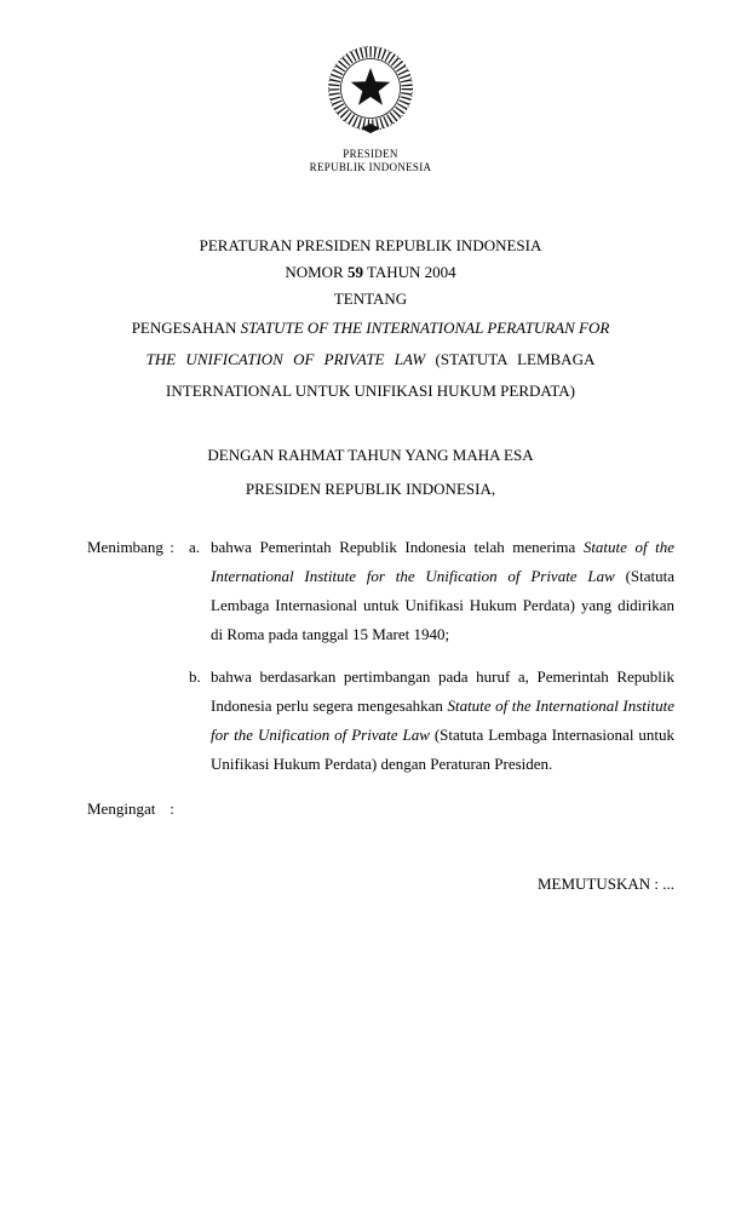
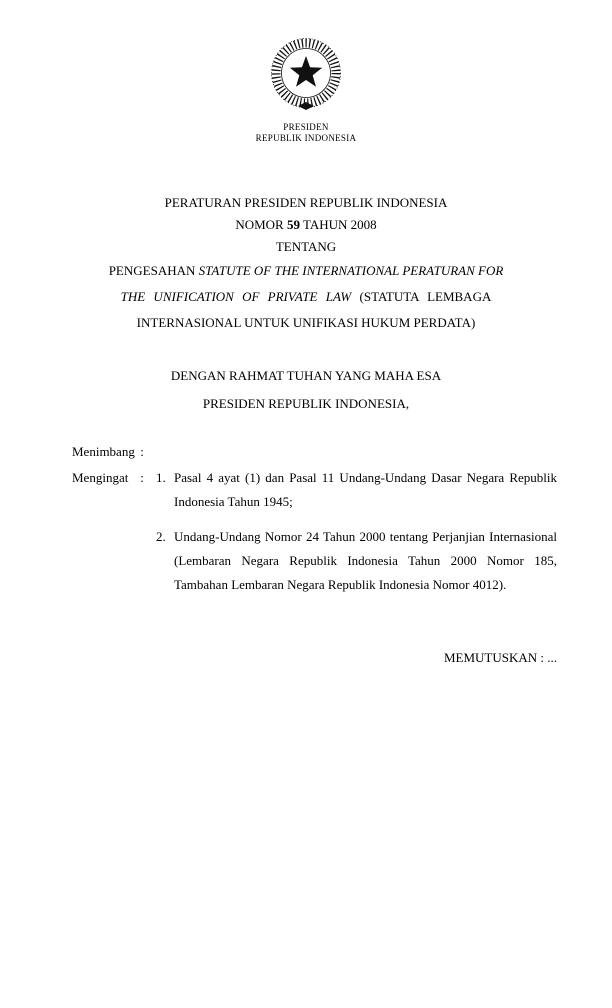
  PRESIDEN
  REPUBLIK INDONESIA
  PERATURAN PRESIDEN REPUBLIK INDONESIA
- NOMOR 59 TAHUN 2004
+ NOMOR 59 TAHUN 2008
  TENTANG
  PENGESAHAN STATUTE OF THE INTERNATIONAL PERATURAN FOR
  THE UNIFICATION OF PRIVATE LAW (STATUTA LEMBAGA
- INTERNATIONAL UNTUK UNIFIKASI HUKUM PERDATA)
+ INTERNASIONAL UNTUK UNIFIKASI HUKUM PERDATA)
- DENGAN RAHMAT TAHUN YANG MAHA ESA
+ DENGAN RAHMAT TUHAN YANG MAHA ESA
  PRESIDEN REPUBLIK INDONESIA,
  Menimbang
  :
- a.
- bahwa Pemerintah Republik Indonesia telah menerima Statute of the International Institute for the Unification of Private Law (Statuta Lembaga Internasional untuk Unifikasi Hukum Perdata) yang didirikan di Roma pada tanggal 15 Maret 1940;
- b.
- bahwa berdasarkan pertimbangan pada huruf a, Pemerintah Republik Indonesia perlu segera mengesahkan Statute of the International Institute for the Unification of Private Law (Statuta Lembaga Internasional untuk Unifikasi Hukum Perdata) dengan Peraturan Presiden.
  Mengingat
  :
+ 1.
+ Pasal 4 ayat (1) dan Pasal 11 Undang-Undang Dasar Negara Republik Indonesia Tahun 1945;
+ 2.
+ Undang-Undang Nomor 24 Tahun 2000 tentang Perjanjian Internasional (Lembaran Negara Republik Indonesia Tahun 2000 Nomor 185, Tambahan Lembaran Negara Republik Indonesia Nomor 4012).
  MEMUTUSKAN : ...
